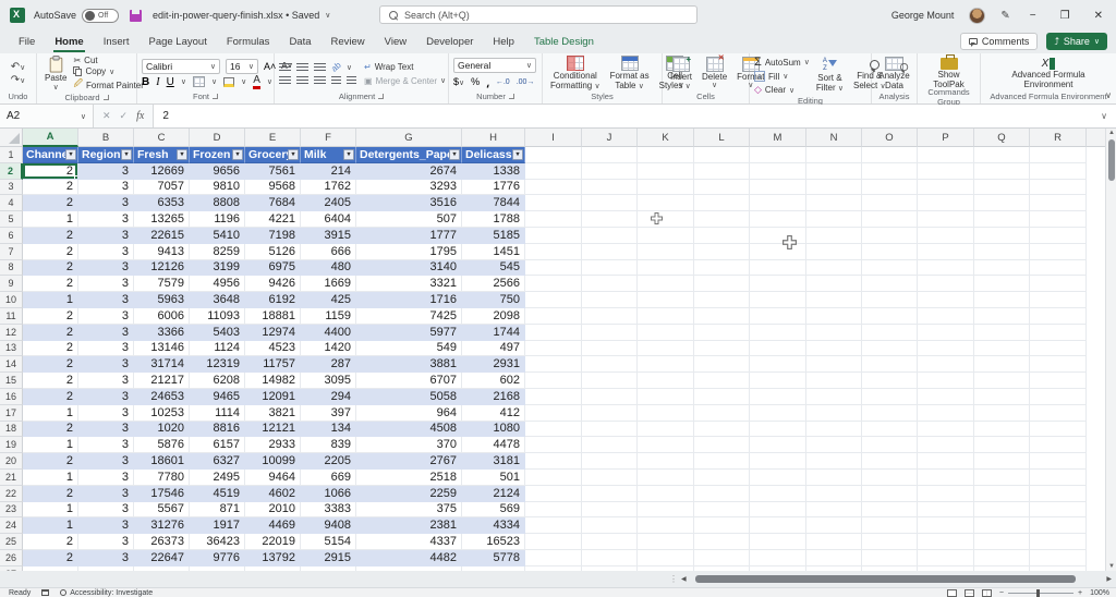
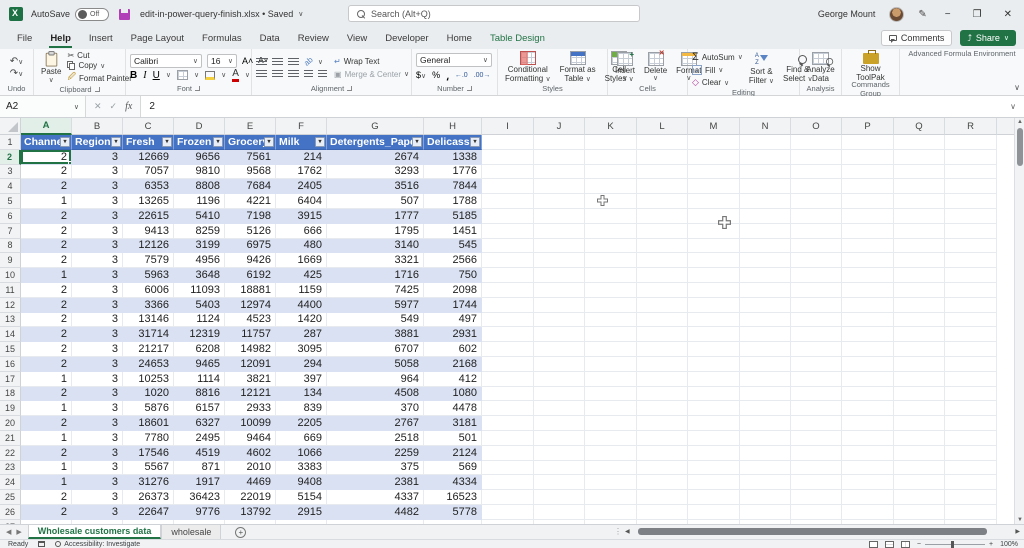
  AutoSave
  edit-in-power-query-finish.xlsx • Saved
  Search (Alt+Q)
  George Mount
  ✎
  −
  ❐
  ✕
  File
- Home
+ Help
  Insert
  Page Layout
  Formulas
  Data
  Review
  View
  Developer
- Help
+ Home
  Table Design
  Comments
  ⤴
  Share
  Undo
  Paste
  ✂
  Cut
  Copy
  🖉
  Format Painter
  Clipboard
  Calibri
  16
  A˄
  B
  I
  U
  A
  Font
  ↵
  Wrap Text
  ▣
  Merge & Center
  Alignment
  General
  %
  ⸲
  Number
  Conditional
  Formatting
  Format as
  Table
  Cell
  Styles
  Styles
  Insert
  Delete
  Format
  Cells
  Σ
  AutoSum
  Fill
  ◇
  Clear
  Sort &
  Filter
  Find &
  Select
  Editing
  Analyze
  Data
  Analysis
  Show
  ToolPak
  Commands Group
- X
- Advanced Formula
- Environment
  Advanced Formula Environment
  ∨
  A2
  ✕
  ✓
  fx
  2
  ∨
  A
  B
  C
  D
  E
  F
  G
  H
  I
  J
  K
  L
  M
  N
  O
  P
  Q
  R
  1
  Chann
  Region
  Fresh
  Frozen
  Grocer
  Milk
  Detergents_Pap
  Delicass
  2
  2
  3
  12669
  9656
  7561
  214
  2674
  1338
  3
  2
  3
  7057
  9810
  9568
  1762
  3293
  1776
  4
  2
  3
  6353
  8808
  7684
  2405
  3516
  7844
  5
  1
  3
  13265
  1196
  4221
  6404
  507
  1788
  6
  2
  3
  22615
  5410
  7198
  3915
  1777
  5185
  7
  2
  3
  9413
  8259
  5126
  666
  1795
  1451
  8
  2
  3
  12126
  3199
  6975
  480
  3140
  545
  9
  2
  3
  7579
  4956
  9426
  1669
  3321
  2566
  10
  1
  3
  5963
  3648
  6192
  425
  1716
  750
  11
  2
  3
  6006
  11093
  18881
  1159
  7425
  2098
  12
  2
  3
  3366
  5403
  12974
  4400
  5977
  1744
  13
  2
  3
  13146
  1124
  4523
  1420
  549
  497
  14
  2
  3
  31714
  12319
  11757
  287
  3881
  2931
  15
  2
  3
  21217
  6208
  14982
  3095
  6707
  602
  16
  2
  3
  24653
  9465
  12091
  294
  5058
  2168
  17
  1
  3
  10253
  1114
  3821
  397
  964
  412
  18
  2
  3
  1020
  8816
  12121
  134
  4508
  1080
  19
  1
  3
  5876
  6157
  2933
  839
  370
  4478
  20
  2
  3
  18601
  6327
  10099
  2205
  2767
  3181
  21
  1
  3
  7780
  2495
  9464
  669
  2518
  501
  22
  2
  3
  17546
  4519
  4602
  1066
  2259
  2124
  23
  1
  3
  5567
  871
  2010
  3383
  375
  569
  24
  1
  3
  31276
  1917
  4469
  9408
  2381
  4334
  25
  2
  3
  26373
  36423
  22019
  5154
  4337
  16523
  26
  2
  3
  22647
  9776
  13792
  2915
  4482
  5778
+ Wholesale customers data
+ wholesale
+ +
  ⋮
